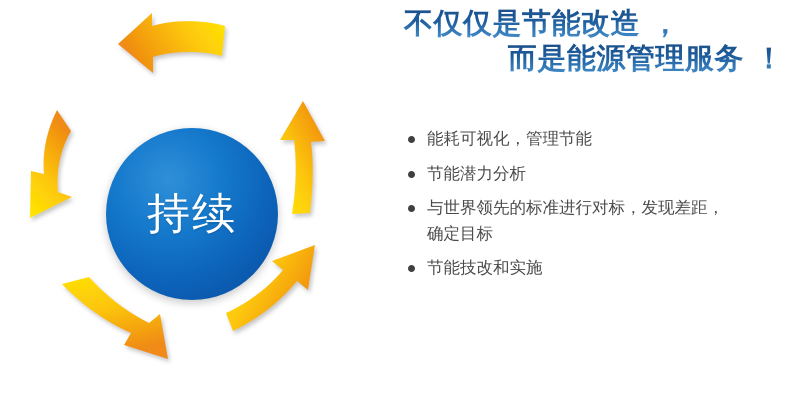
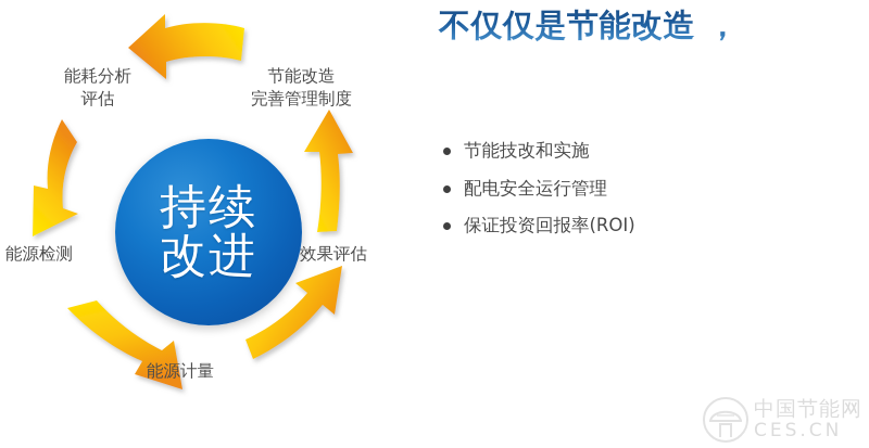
  持续
+ 改进
+ 能耗分析
+ 评估
+ 节能改造
+ 完善管理制度
+ 能源检测
+ 效果评估
+ 能源计量
  不仅仅是节能改造 ，
- 而是能源管理服务 ！
- 能耗可视化，管理节能
- 节能潜力分析
- 与世界领先的标准进行对标，发现差距，
- 确定目标
  节能技改和实施
+ 配电安全运行管理
+ 保证投资回报率(ROI)
+ 中国节能网
+ CES.CN
